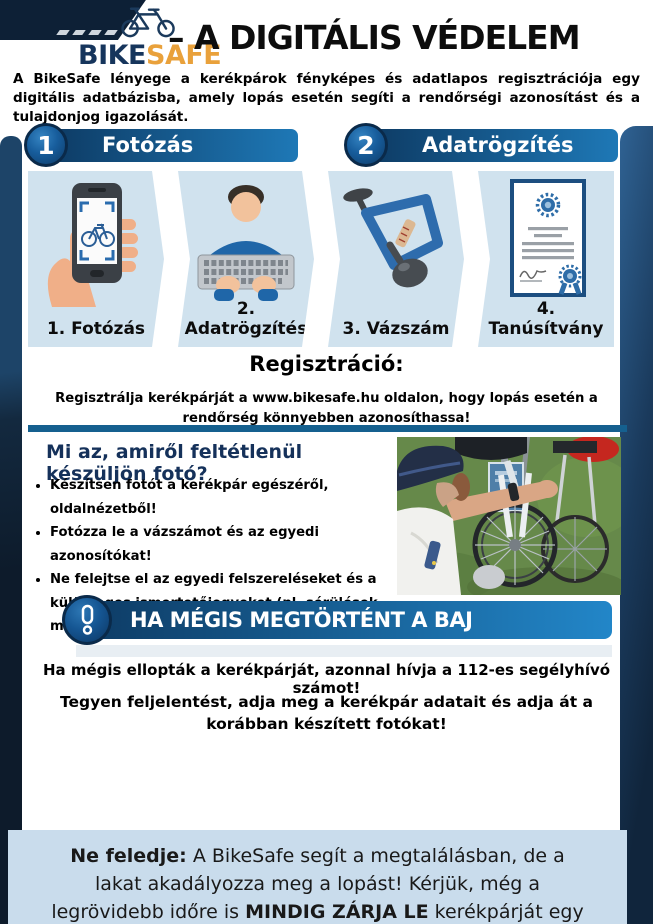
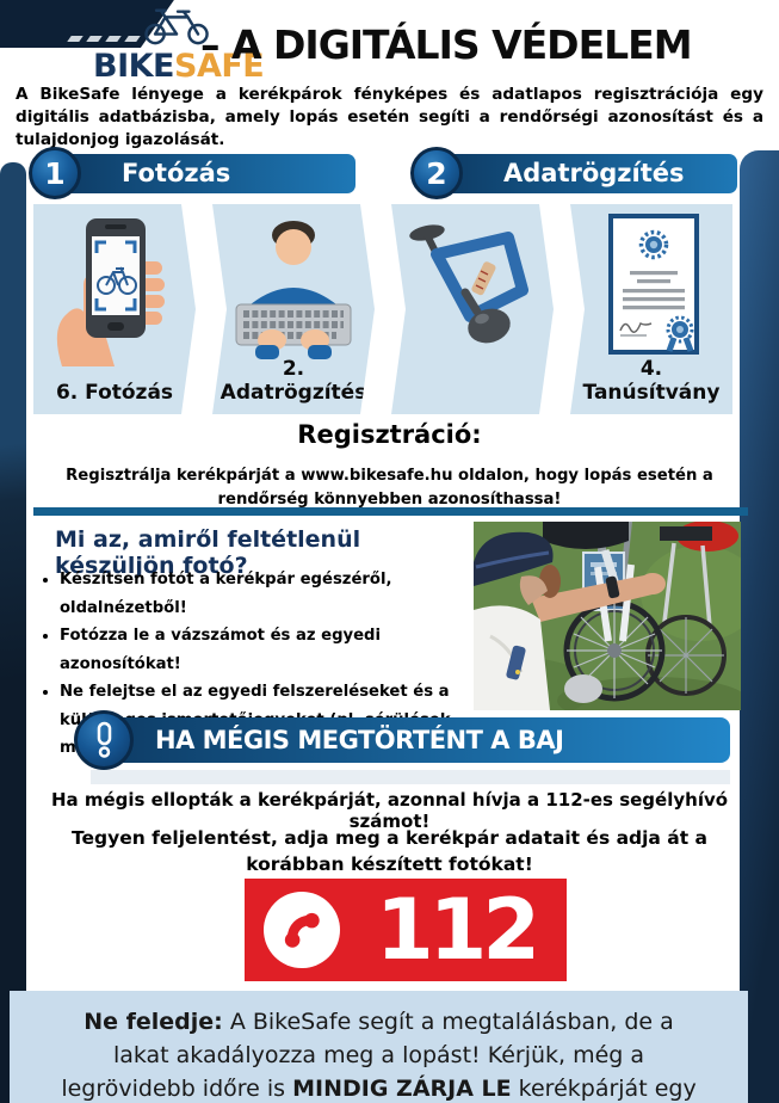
  BIKESAFE
  – A DIGITÁLIS VÉDELEM
  A BikeSafe lényege a kerékpárok fényképes és adatlapos regisztrációja egy digitális adatbázisba, amely lopás esetén segíti a rendőrségi azonosítást és a tulajdonjog igazolását.
  1
  Fotózás
  2
  Adatrögzítés
- 1. Fotózás
+ 6. Fotózás
  2. Adatrögzítés
- 3. Vázszám
  4. Tanúsítvány
  Regisztráció:
  Regisztrálja kerékpárját a www.bikesafe.hu oldalon, hogy lopás esetén a rendőrség könnyebben azonosíthassa!
  Mi az, amiről feltétlenül készüljön fotó?
  Készítsen fotót a kerékpár egészéről, oldalnézetből!
  Fotózza le a vázszámot és az egyedi azonosítókat!
  HA MÉGIS MEGTÖRTÉNT A BAJ
  Ha mégis ellopták a kerékpárját, azonnal hívja a 112-es segélyhívó számot!
  Tegyen feljelentést, adja meg a kerékpár adatait és adja át a korábban készített fotókat!
+ 112
  Ne feledje: A BikeSafe segít a megtalálásban, de a lakat akadályozza meg a lopást! Kérjük, még a legrövidebb időre is MINDIG ZÁRJA LE kerékpárját egy
